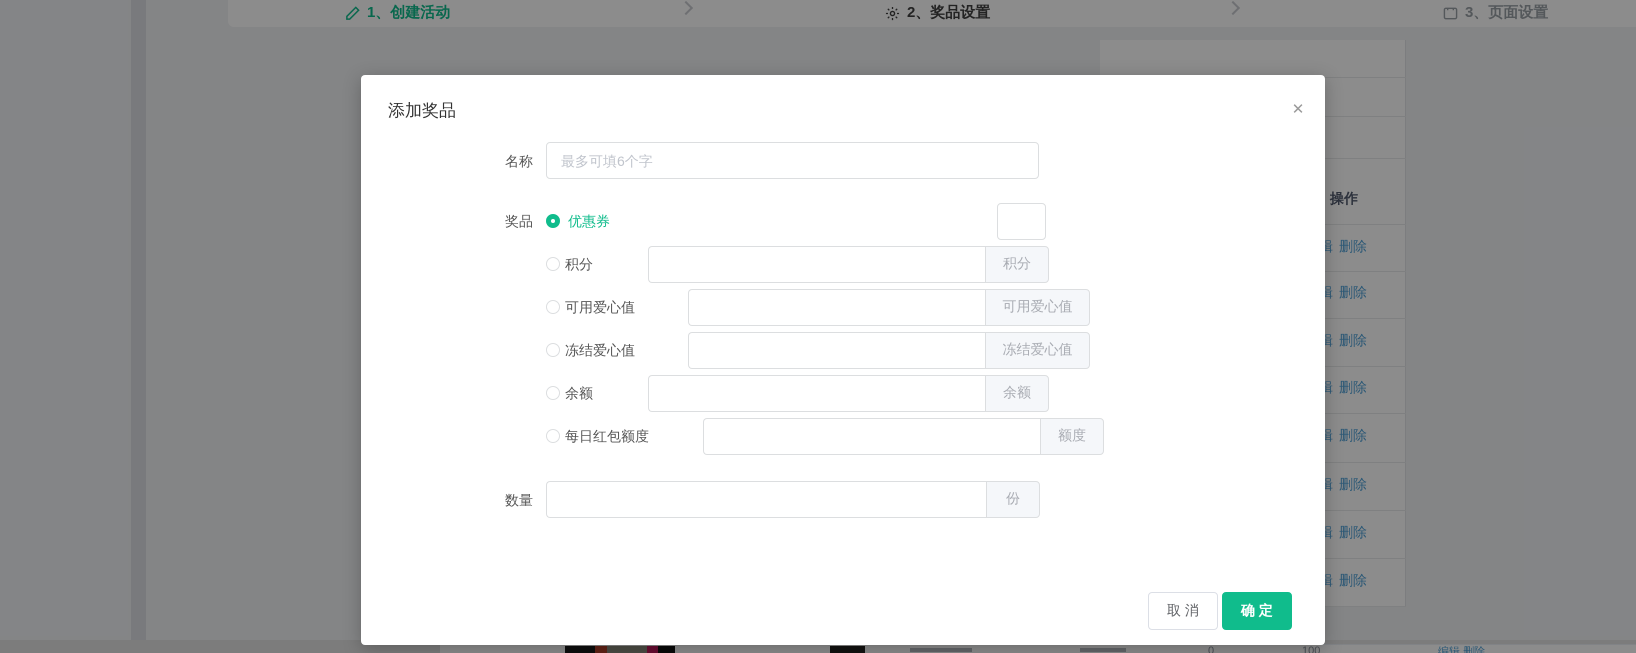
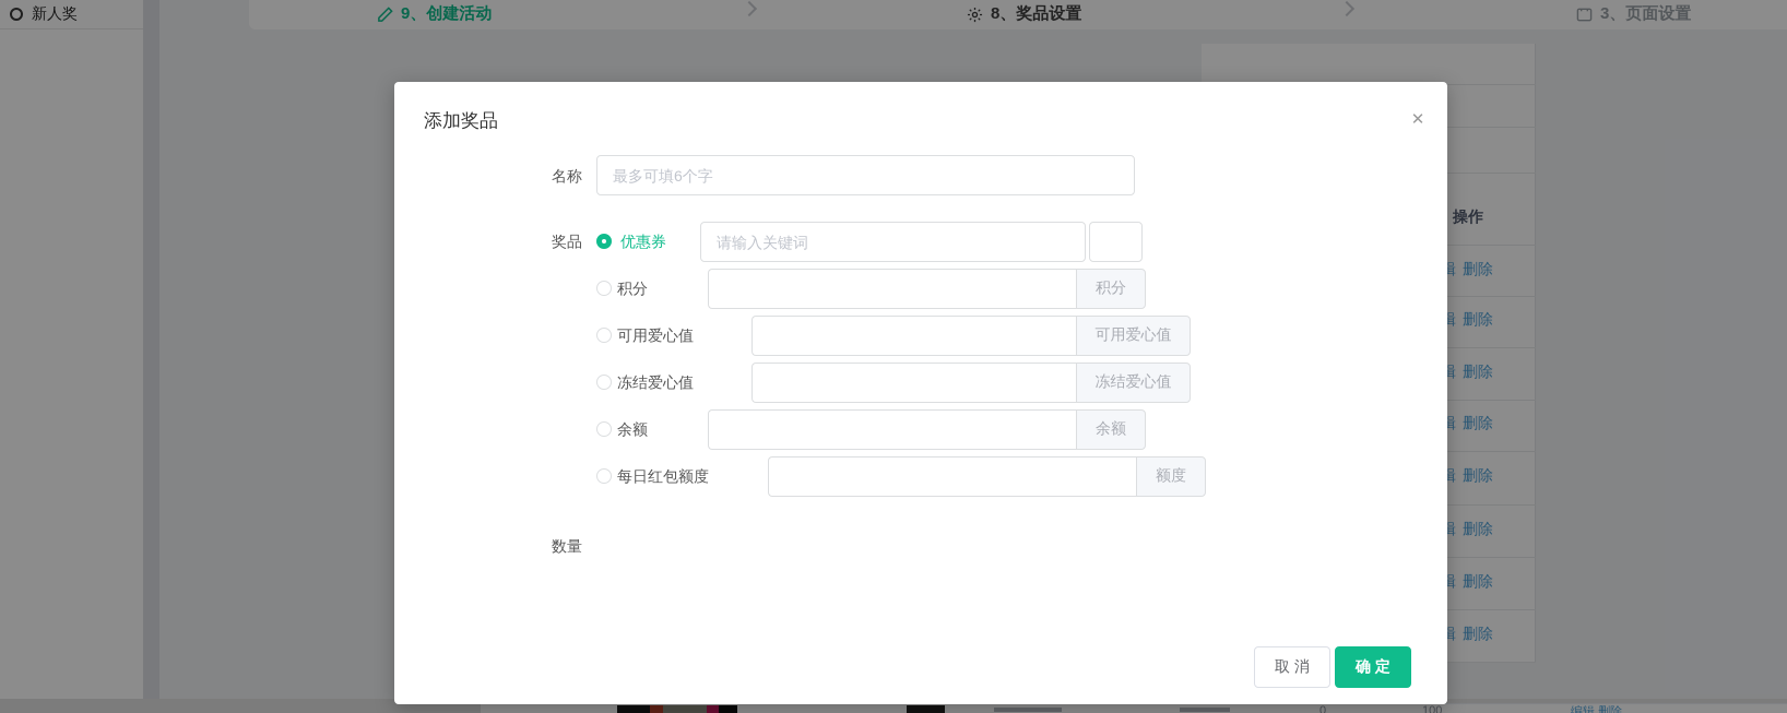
+ 新人奖
- 1、创建活动
+ 9、创建活动
- 2、奖品设置
+ 8、奖品设置
  3、页面设置
  操作
  辑 删除
  辑 删除
  辑 删除
  辑 删除
  辑 删除
  辑 删除
  辑 删除
  辑 删除
  0
  100
  编辑 删除
  添加奖品
  ✕
  名称
  最多可填6个字
  奖品
  优惠券
+ 请输入关键词
  积分
  积分
  可用爱心值
  可用爱心值
  冻结爱心值
  冻结爱心值
  余额
  余额
  每日红包额度
  额度
  数量
- 份
  取 消
  确 定
